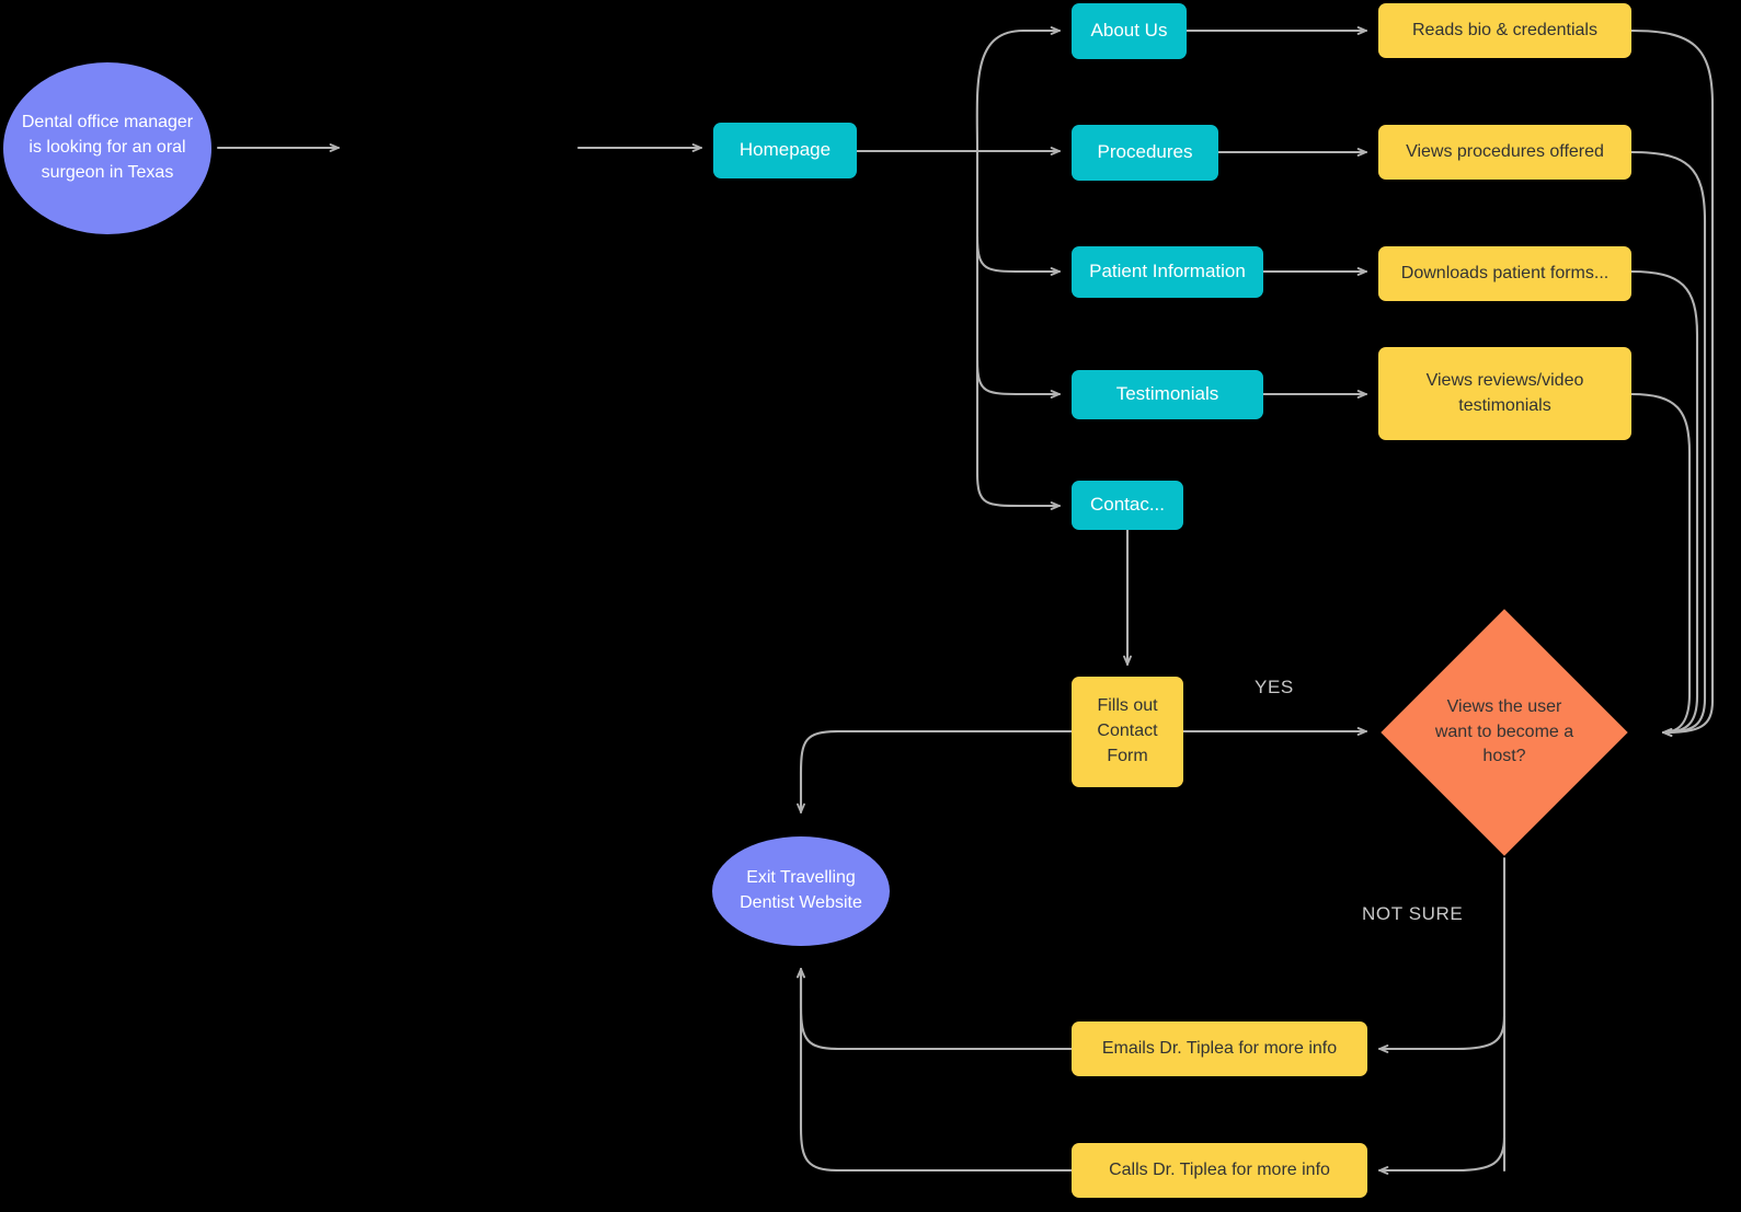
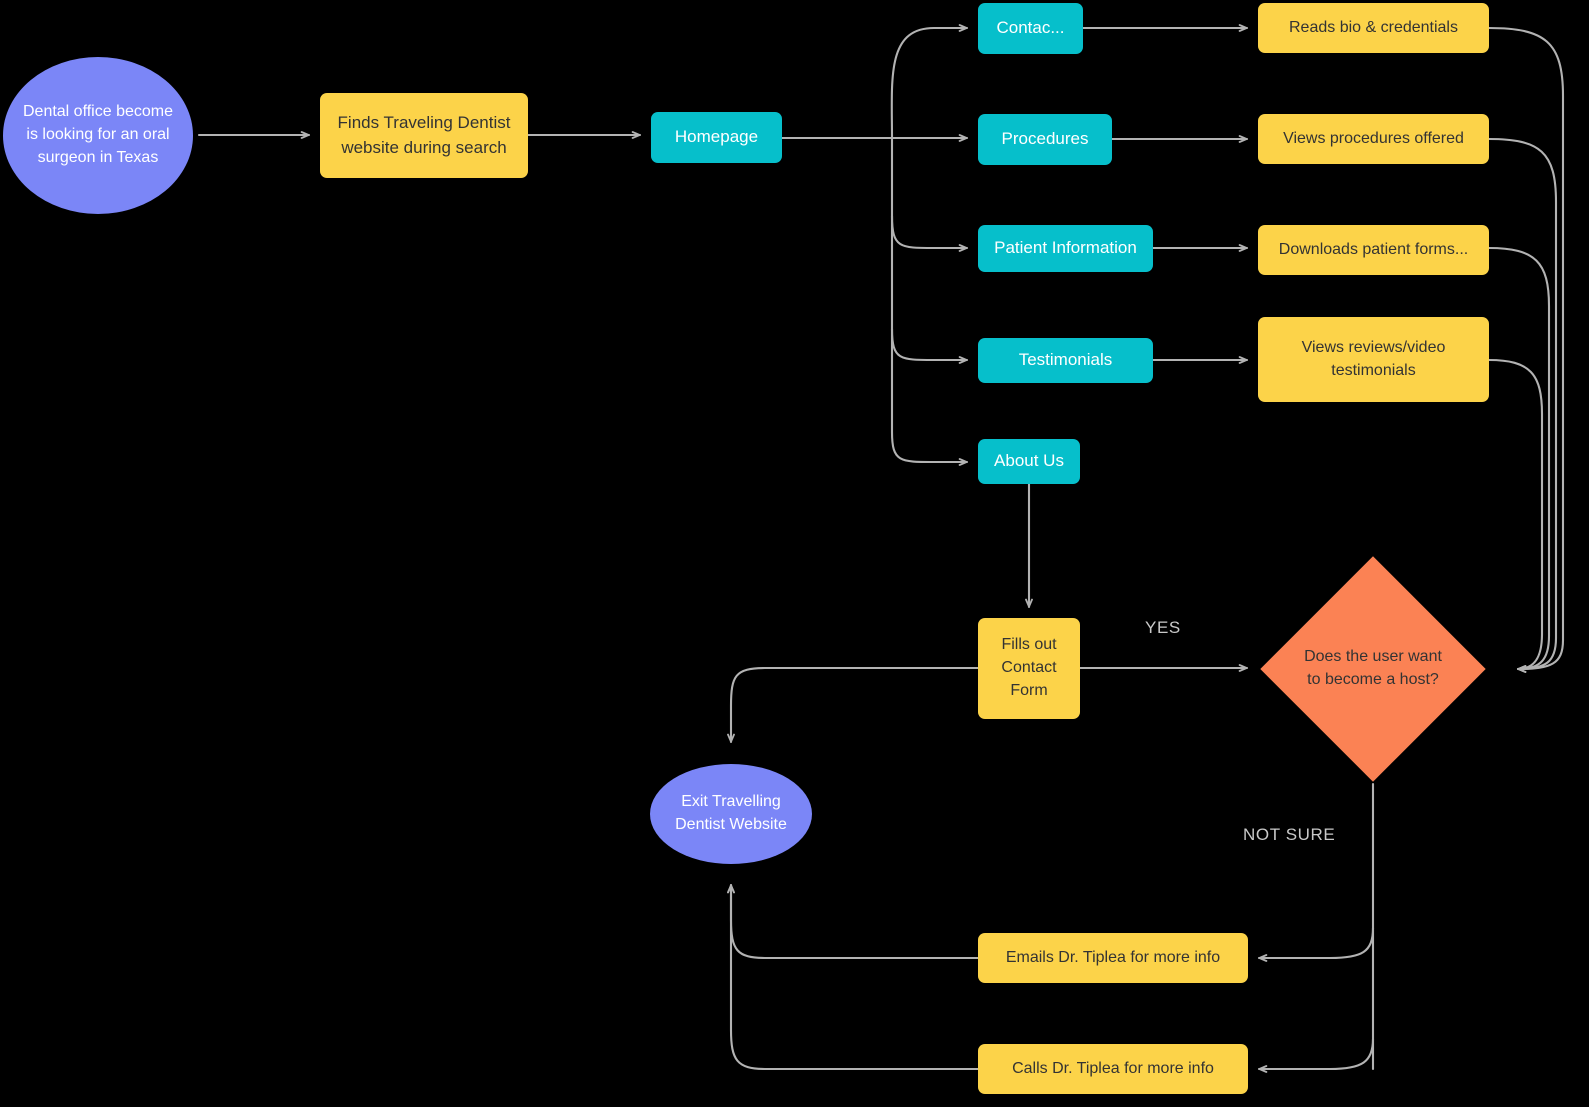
- Dental office manager is looking for an oral surgeon in Texas
+ Dental office become is looking for an oral surgeon in Texas
+ Finds Traveling Dentist website during search
  Homepage
- About Us
+ Contac...
  Procedures
  Patient Information
  Testimonials
- Contac...
+ About Us
  Reads bio & credentials
  Views procedures offered
  Downloads patient forms...
  Views reviews/video testimonials
  Fills out Contact Form
- Views the user want to become a host?
+ Does the user want to become a host?
  Exit Travelling Dentist Website
  Emails Dr. Tiplea for more info
  Calls Dr. Tiplea for more info
  YES
  NOT SURE
